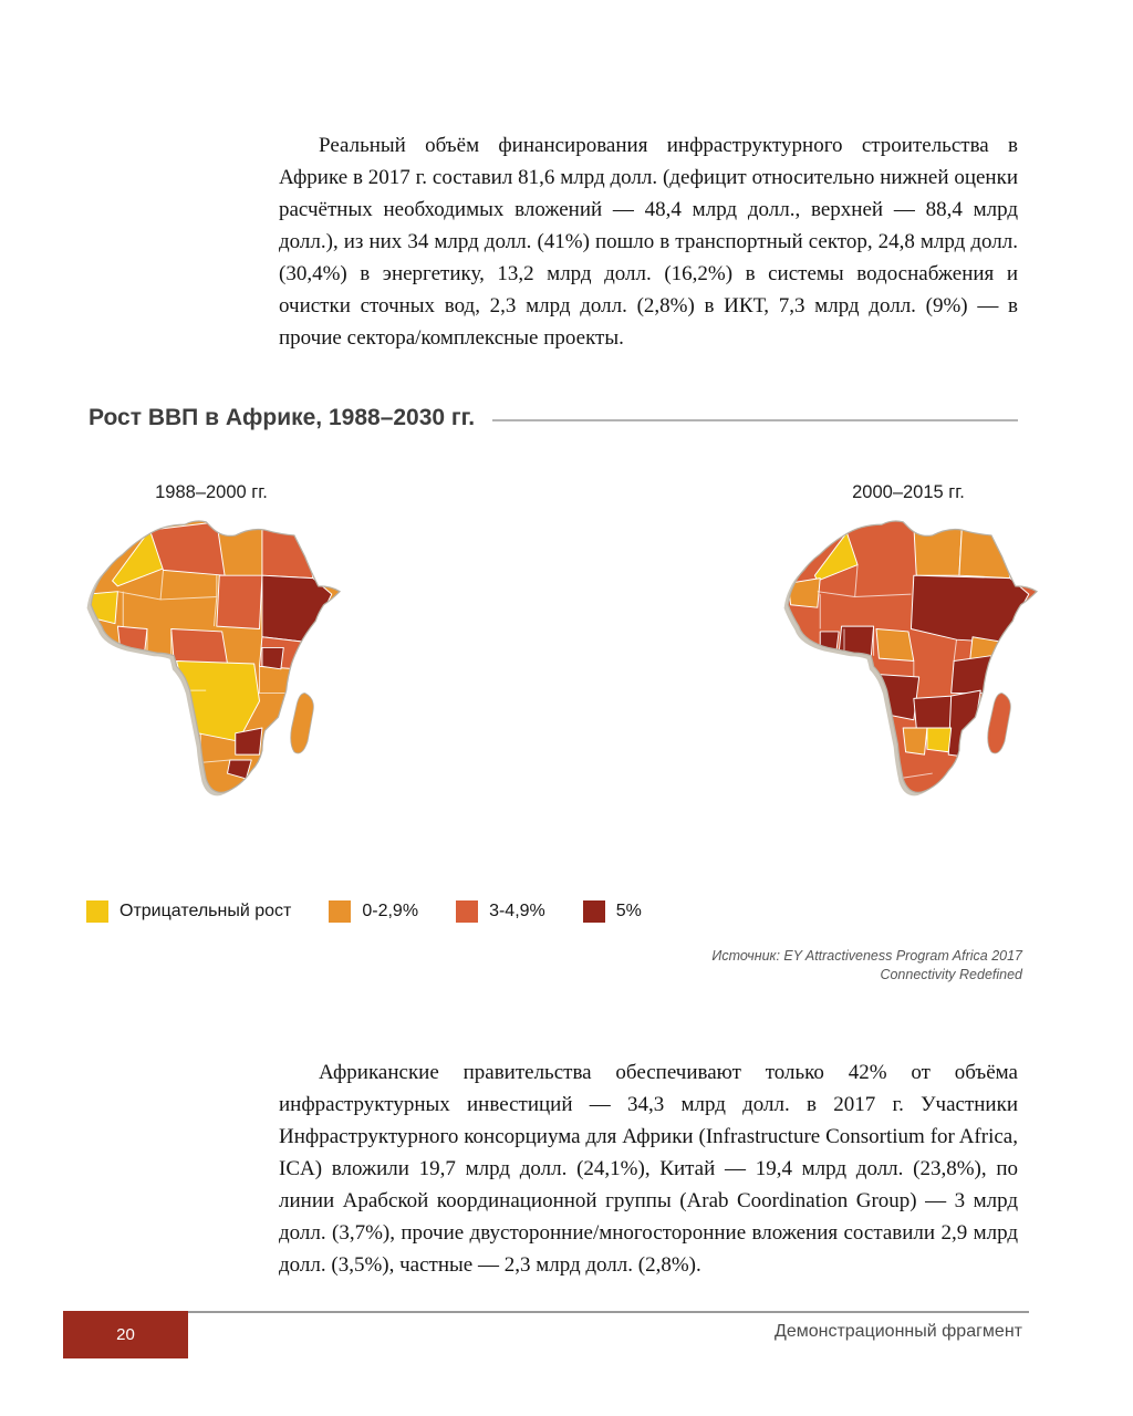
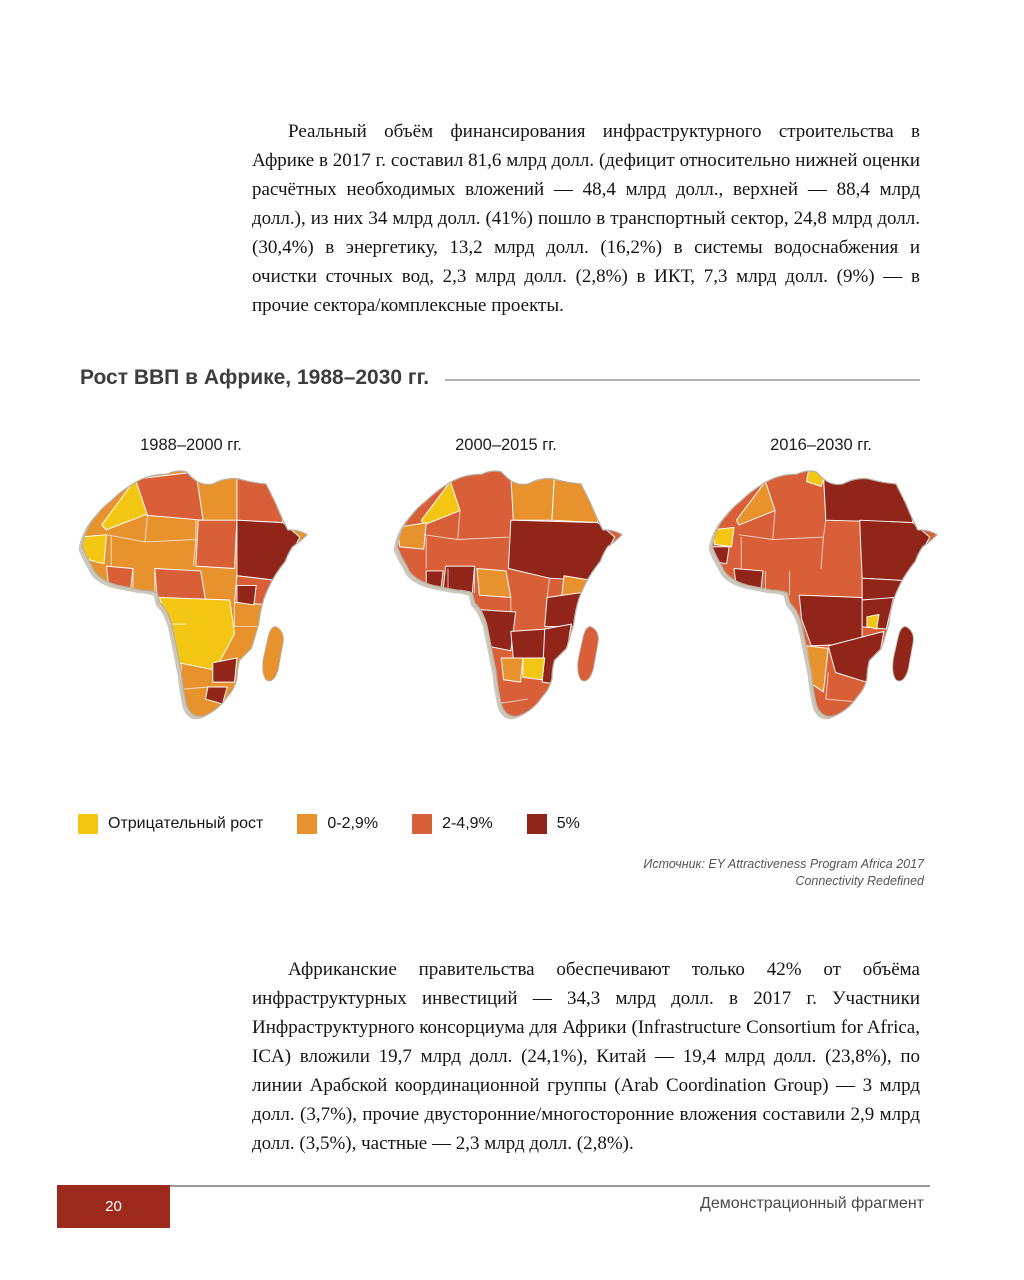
  Реальный объём финансирования инфраструктурного строительства в Африке в 2017 г. составил 81,6 млрд долл. (дефицит относительно нижней оценки расчётных необходимых вложений — 48,4 млрд долл., верхней — 88,4 млрд долл.), из них 34 млрд долл. (41%) пошло в транспортный сектор, 24,8 млрд долл. (30,4%) в энергетику, 13,2 млрд долл. (16,2%) в системы водоснабжения и очистки сточных вод, 2,3 млрд долл. (2,8%) в ИКТ, 7,3 млрд долл. (9%) — в прочие сектора/комплексные проекты.
  Рост ВВП в Африке, 1988–2030 гг.
  1988–2000 гг.
  2000–2015 гг.
+ 2016–2030 гг.
  Отрицательный рост
  0-2,9%
- 3-4,9%
+ 2-4,9%
  5%
  Источник: EY Attractiveness Program Africa 2017
  Connectivity Redefined
  Африканские правительства обеспечивают только 42% от объёма инфраструктурных инвестиций — 34,3 млрд долл. в 2017 г. Участники Инфраструктурного консорциума для Африки (Infrastructure Consortium for Africa, ICA) вложили 19,7 млрд долл. (24,1%), Китай — 19,4 млрд долл. (23,8%), по линии Арабской координационной группы (Arab Coordination Group) — 3 млрд долл. (3,7%), прочие двусторонние/многосторонние вложения составили 2,9 млрд долл. (3,5%), частные — 2,3 млрд долл. (2,8%).
  20
  Демонстрационный фрагмент
